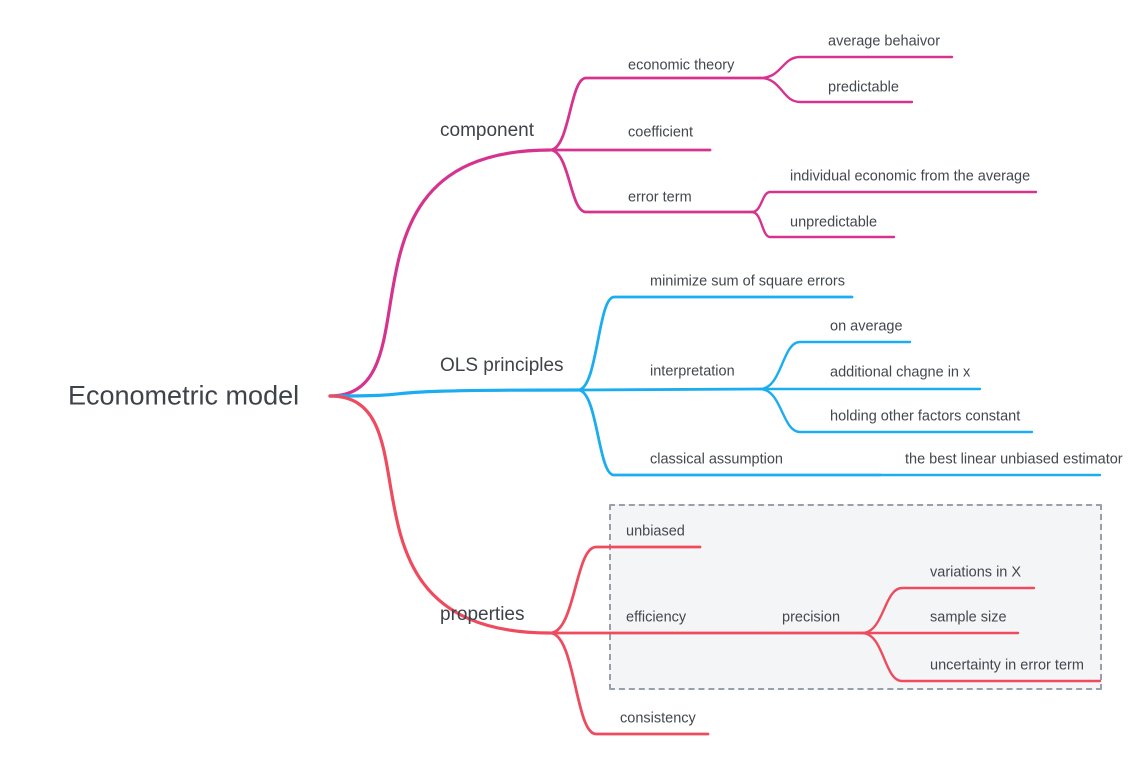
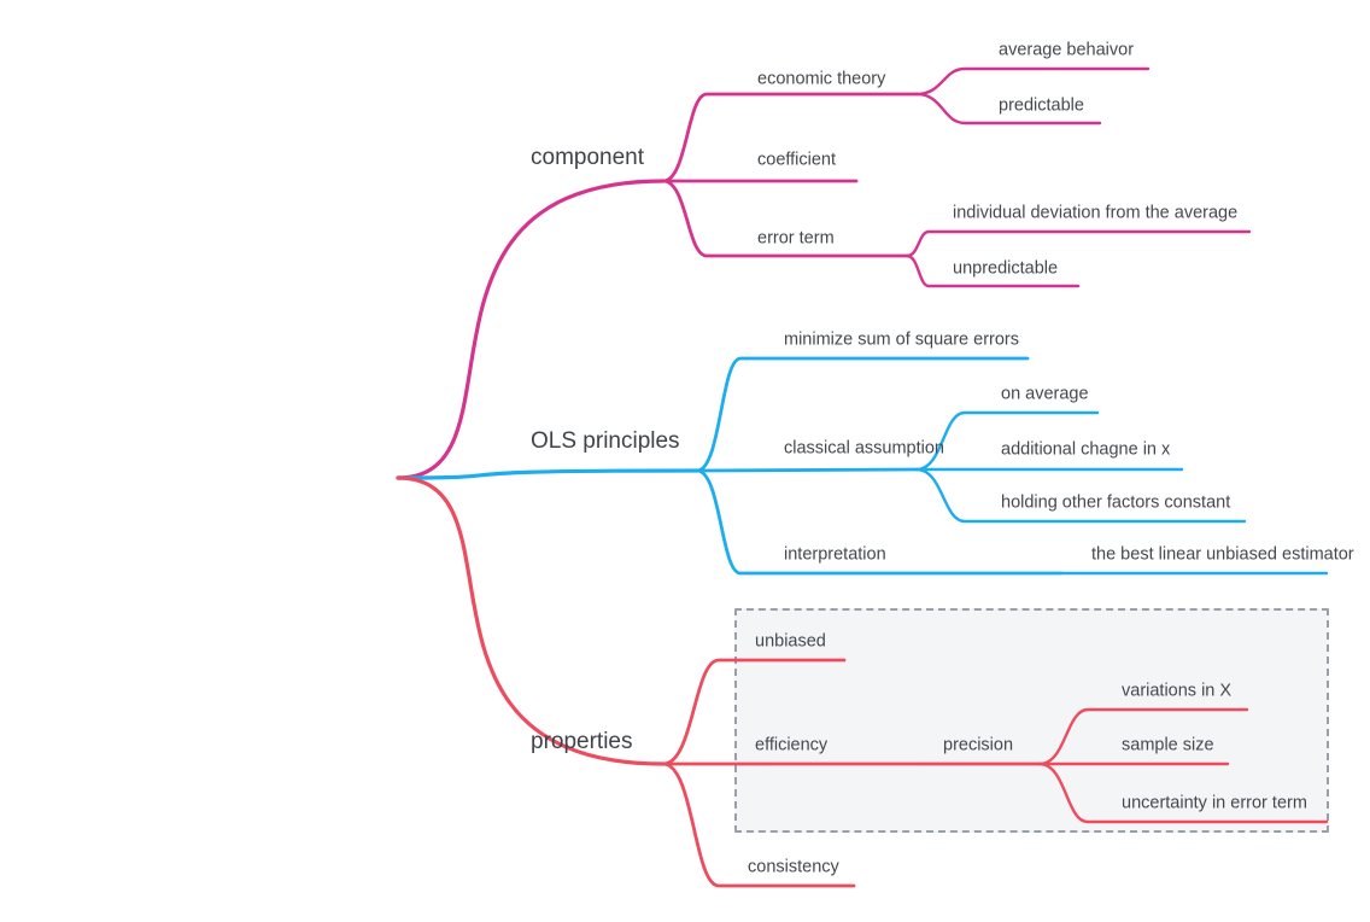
- Econometric model
  component
  OLS principles
  properties
  economic theory
  average behaivor
  predictable
  coefficient
  error term
- individual economic from the average
+ individual deviation from the average
  unpredictable
  minimize sum of square errors
- interpretation
+ classical assumption
  on average
  additional chagne in x
  holding other factors constant
- classical assumption
+ interpretation
  the best linear unbiased estimator
  unbiased
  efficiency
  precision
  variations in X
  sample size
  uncertainty in error term
  consistency
